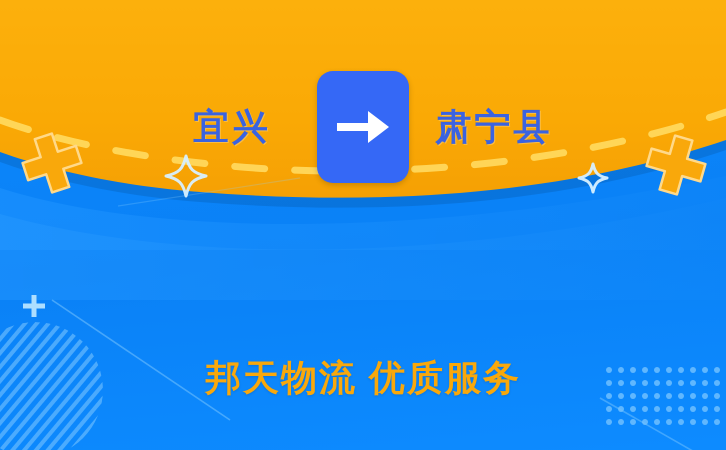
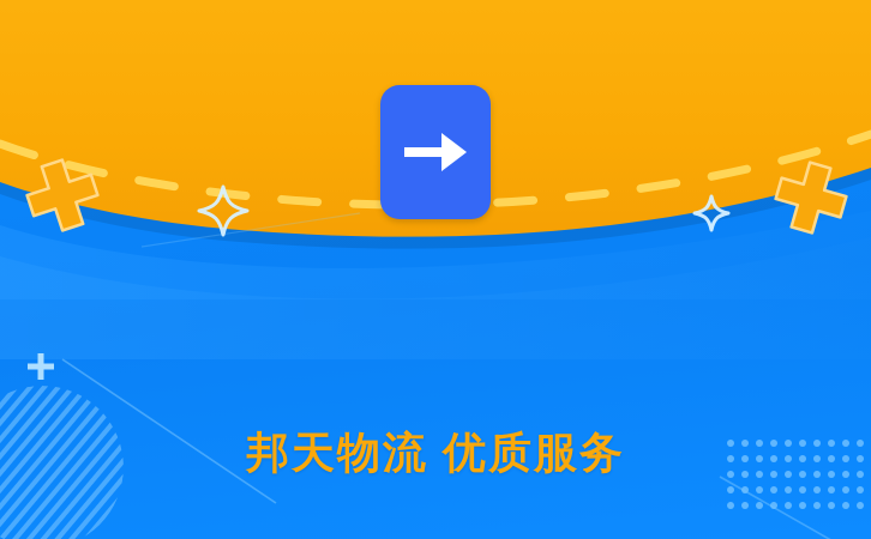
- 宜兴
- 肃宁县
  邦天物流 优质服务
